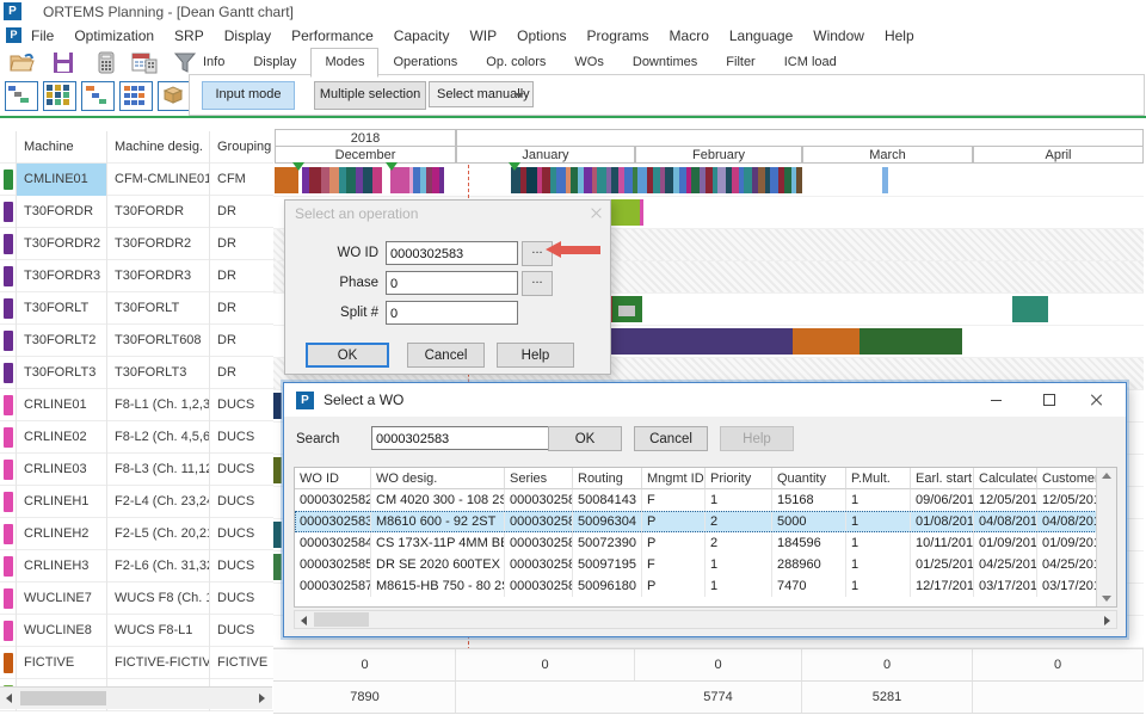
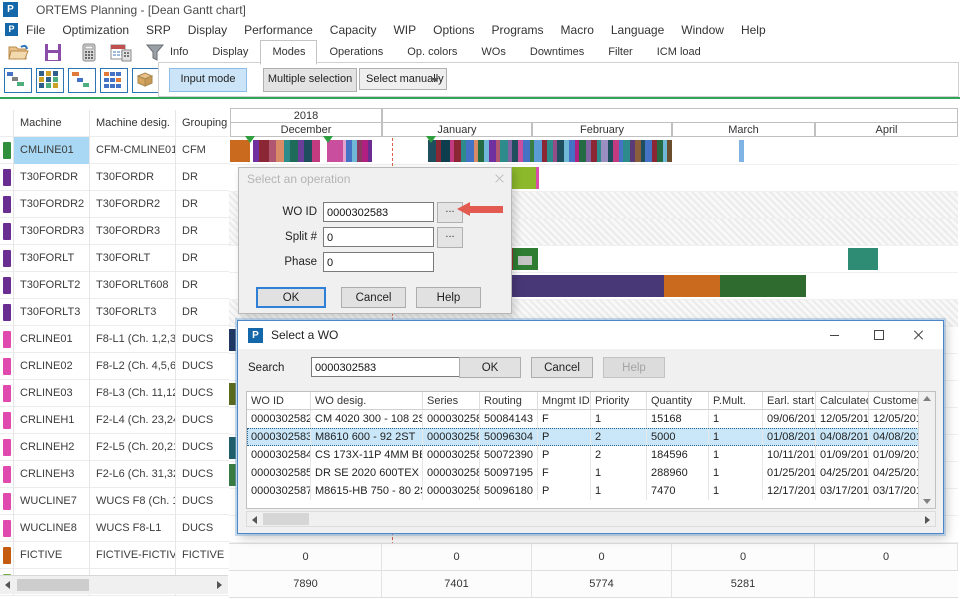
  P
  ORTEMS Planning - [Dean Gantt chart]
  P
  File
  Optimization
  SRP
  Display
  Performance
  Capacity
  WIP
  Options
  Programs
  Macro
  Language
  Window
  Help
  Input mode
  Multiple selection
  Select manually
  Info
  Display
  Modes
  Operations
  Op. colors
  WOs
  Downtimes
  Filter
  ICM load
  Machine
  Machine desig.
  Grouping
  CMLINE01
  CFM-CMLINE01
  CFM
  T30FORDR
  T30FORDR
  DR
  T30FORDR2
  T30FORDR2
  DR
  T30FORDR3
  T30FORDR3
  DR
  T30FORLT
  T30FORLT
  DR
  T30FORLT2
  T30FORLT608
  DR
  T30FORLT3
  T30FORLT3
  DR
  CRLINE01
  F8-L1 (Ch. 1,2,3
  DUCS
  CRLINE02
  F8-L2 (Ch. 4,5,6
  DUCS
  CRLINE03
  F8-L3 (Ch. 11,12
  DUCS
  CRLINEH1
  F2-L4 (Ch. 23,2
  DUCS
  CRLINEH2
  F2-L5 (Ch. 20,2
  DUCS
  CRLINEH3
  F2-L6 (Ch. 31,3
  DUCS
  WUCLINE7
  WUCS F8 (Ch. 1
  DUCS
  WUCLINE8
  WUCS F8-L1
  DUCS
  FICTIVE
  FICTIVE-FICTIV
  FICTIVE
  2018
  December
  January
  February
  March
  April
  0
  0
  0
  0
  0
  7890
+ 7401
  5774
  5281
  Select an operation
  WO ID
  0000302583
  ...
- Phase
+ Split #
  0
  ...
- Split #
+ Phase
  0
  OK
  Cancel
  Help
  P
  Select a WO
  Search
  0000302583
  OK
  Cancel
  Help
  WO ID
  WO desig.
  Series
  Routing
  Mngmt ID
  Priority
  Quantity
  P.Mult.
  Earl. start
  Calculated
  Custome
  0000302582
  CM 4020 300 - 108 2S
  000030258
  50084143
  F
  1
  15168
  1
  09/06/201
  12/05/201
  12/05/20
  0000302583
  M8610 600 - 92 2ST
  000030258
  50096304
  P
  2
  5000
  1
  01/08/201
  04/08/201
  04/08/20
  0000302584
  CS 173X-11P 4MM BB
  000030258
  50072390
  P
  2
  184596
  1
  10/11/201
  01/09/201
  01/09/20
  0000302585
  DR SE 2020 600TEX
  000030258
  50097195
  F
  1
  288960
  1
  01/25/201
  04/25/201
  04/25/20
  0000302587
  M8615-HB 750 - 80 2
  000030258
  50096180
  P
  1
  7470
  1
  12/17/201
  03/17/201
  03/17/20
